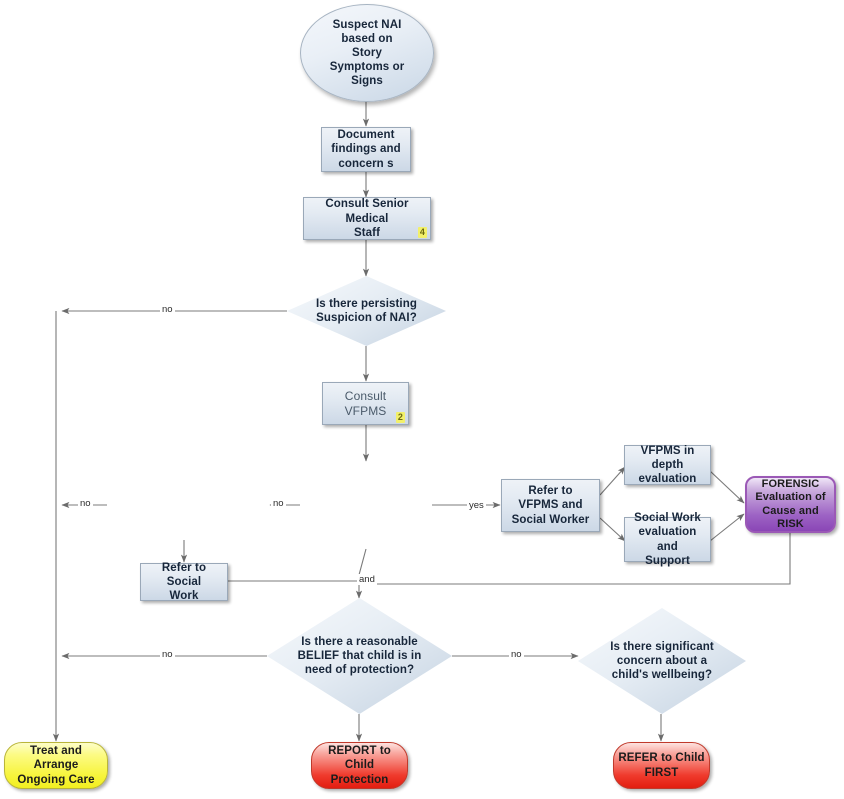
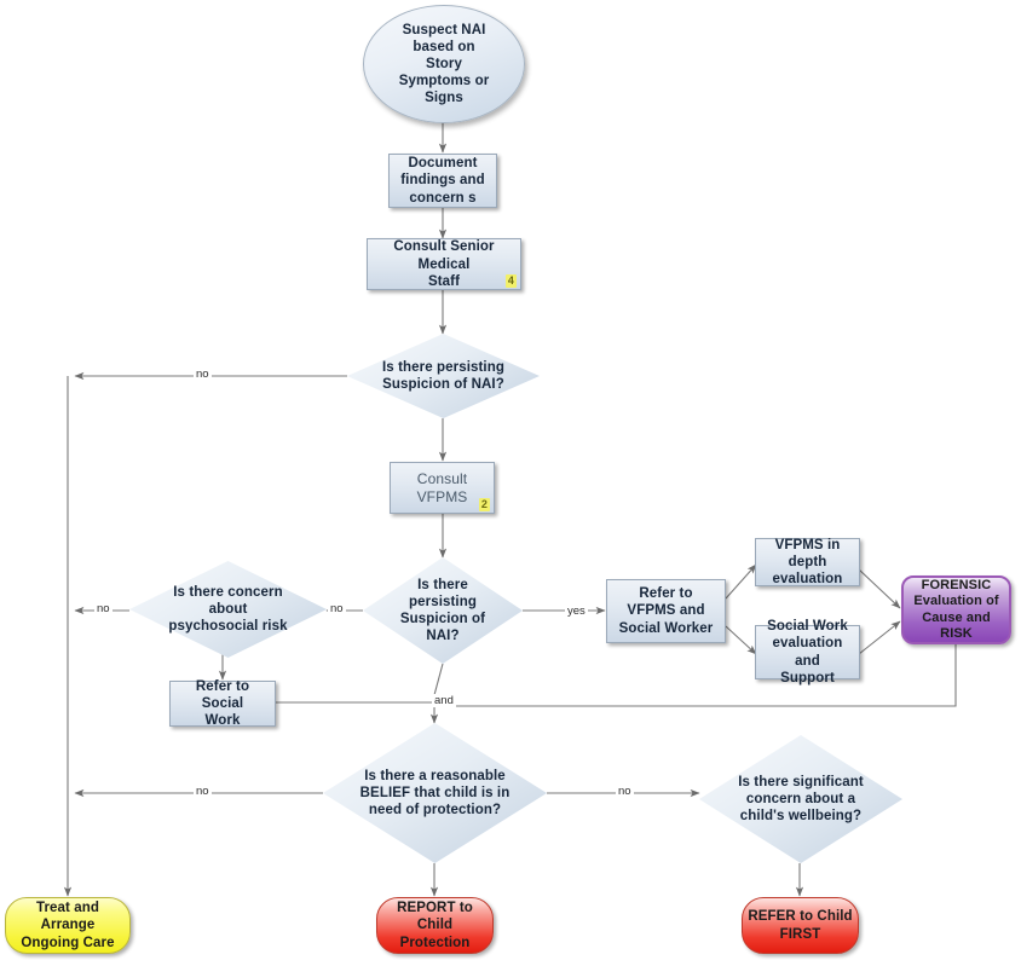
  Suspect NAI
  based on
  Story
  Symptoms or
  Signs
  Document
  findings and
  concern s
  Consult Senior Medical
  Staff
  4
  Is there persisting
  Suspicion of NAI?
  Consult VFPMS
  2
+ Is there
+ persisting
+ Suspicion of
+ NAI?
+ Is there concern
+ about
+ psychosocial risk
  Refer to Social
  Work
  Refer to
  VFPMS and
  Social Worker
  VFPMS in depth
  evaluation
  Social Work
  evaluation and
  Support
  FORENSIC
  Evaluation of
  Cause and RISK
  Is there a reasonable
  BELIEF that child is in
  need of protection?
  Is there significant
  concern about a
  child's wellbeing?
  Treat and Arrange
  Ongoing Care
  REPORT to Child
  Protection
  REFER to Child
  FIRST
  no
  no
  no
  yes
  and
  no
  no
